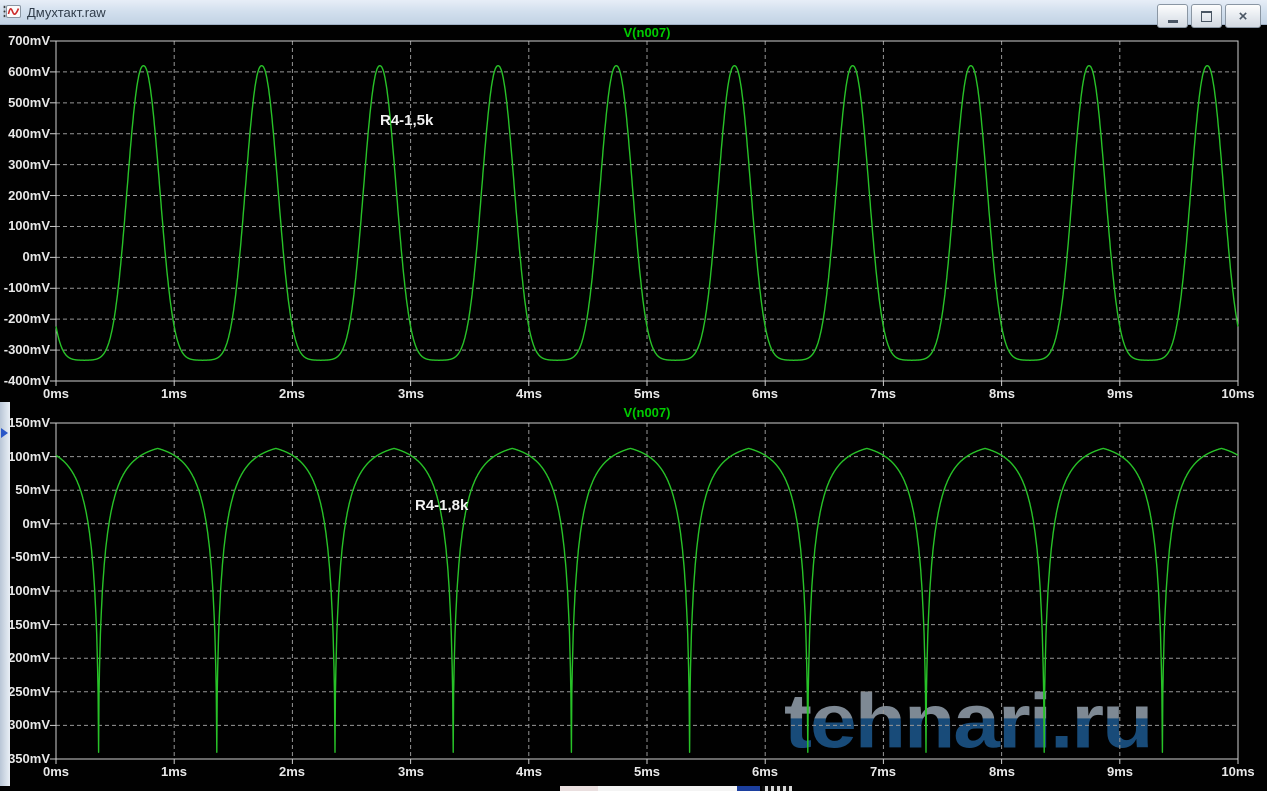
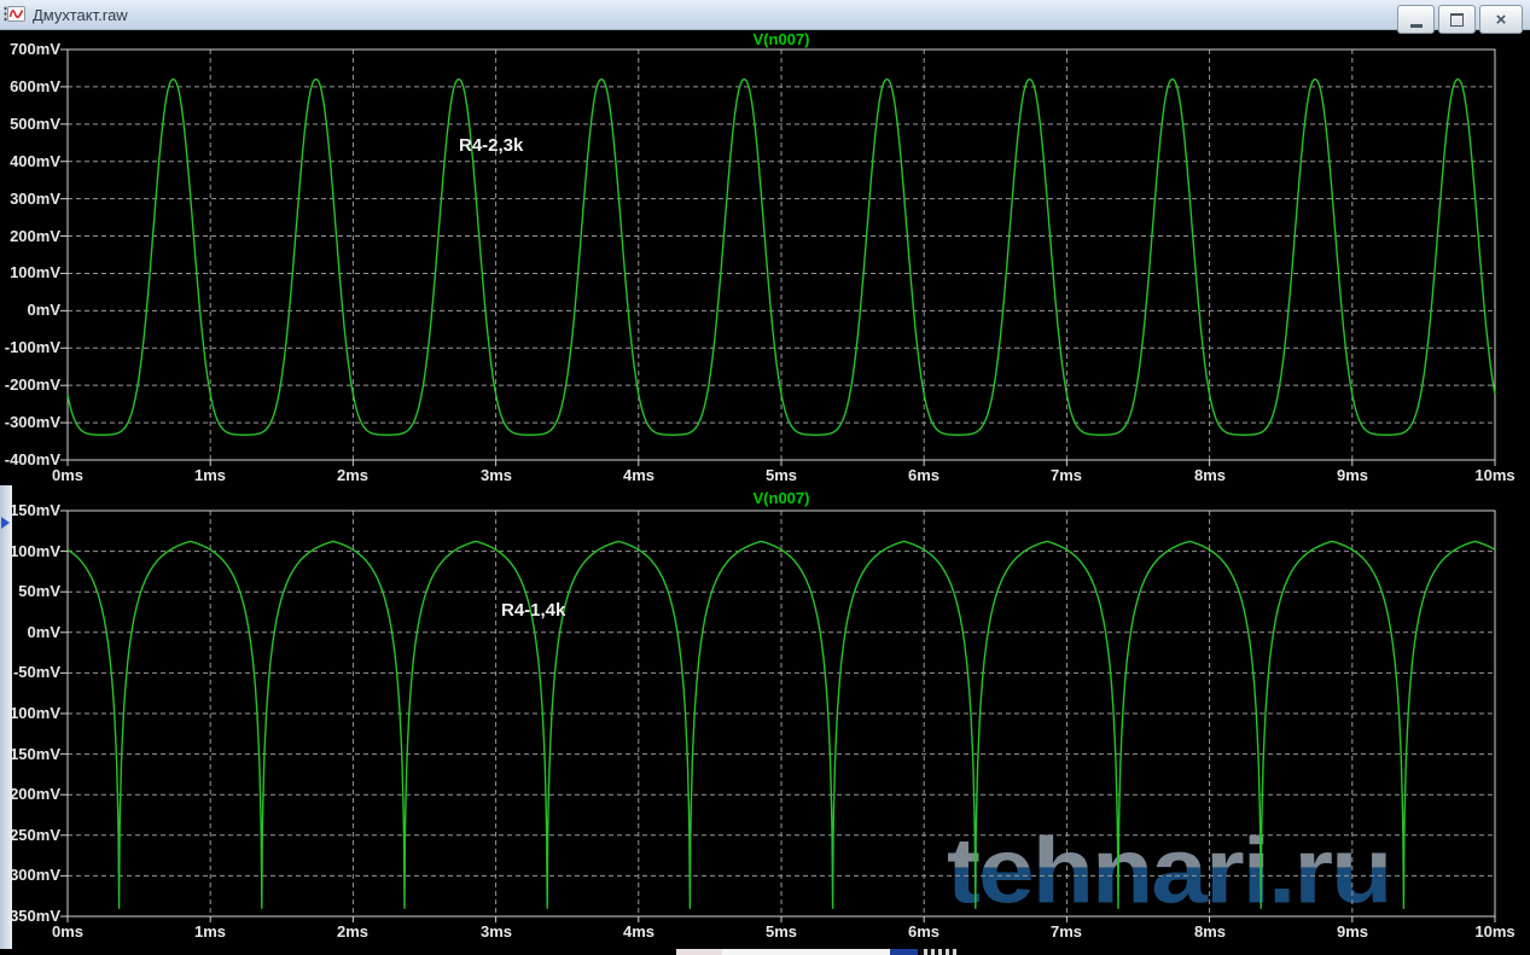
  tehnari.ru
  V(n007)
  V(n007)
  0ms
  1ms
  2ms
  3ms
  4ms
  5ms
  6ms
  7ms
  8ms
  9ms
  10ms
  700mV
  600mV
  500mV
  400mV
  300mV
  200mV
  100mV
  0mV
  -100mV
  -200mV
  -300mV
  -400mV
  0ms
  1ms
  2ms
  3ms
  4ms
  5ms
  6ms
  7ms
  8ms
  9ms
  10ms
  150mV
  100mV
  50mV
  0mV
  -50mV
  100mV
  150mV
  200mV
  250mV
  300mV
  350mV
- R4-1,5k
+ R4-2,3k
- R4-1,8k
+ R4-1,4k
  Дмухтакт.raw
  ×
